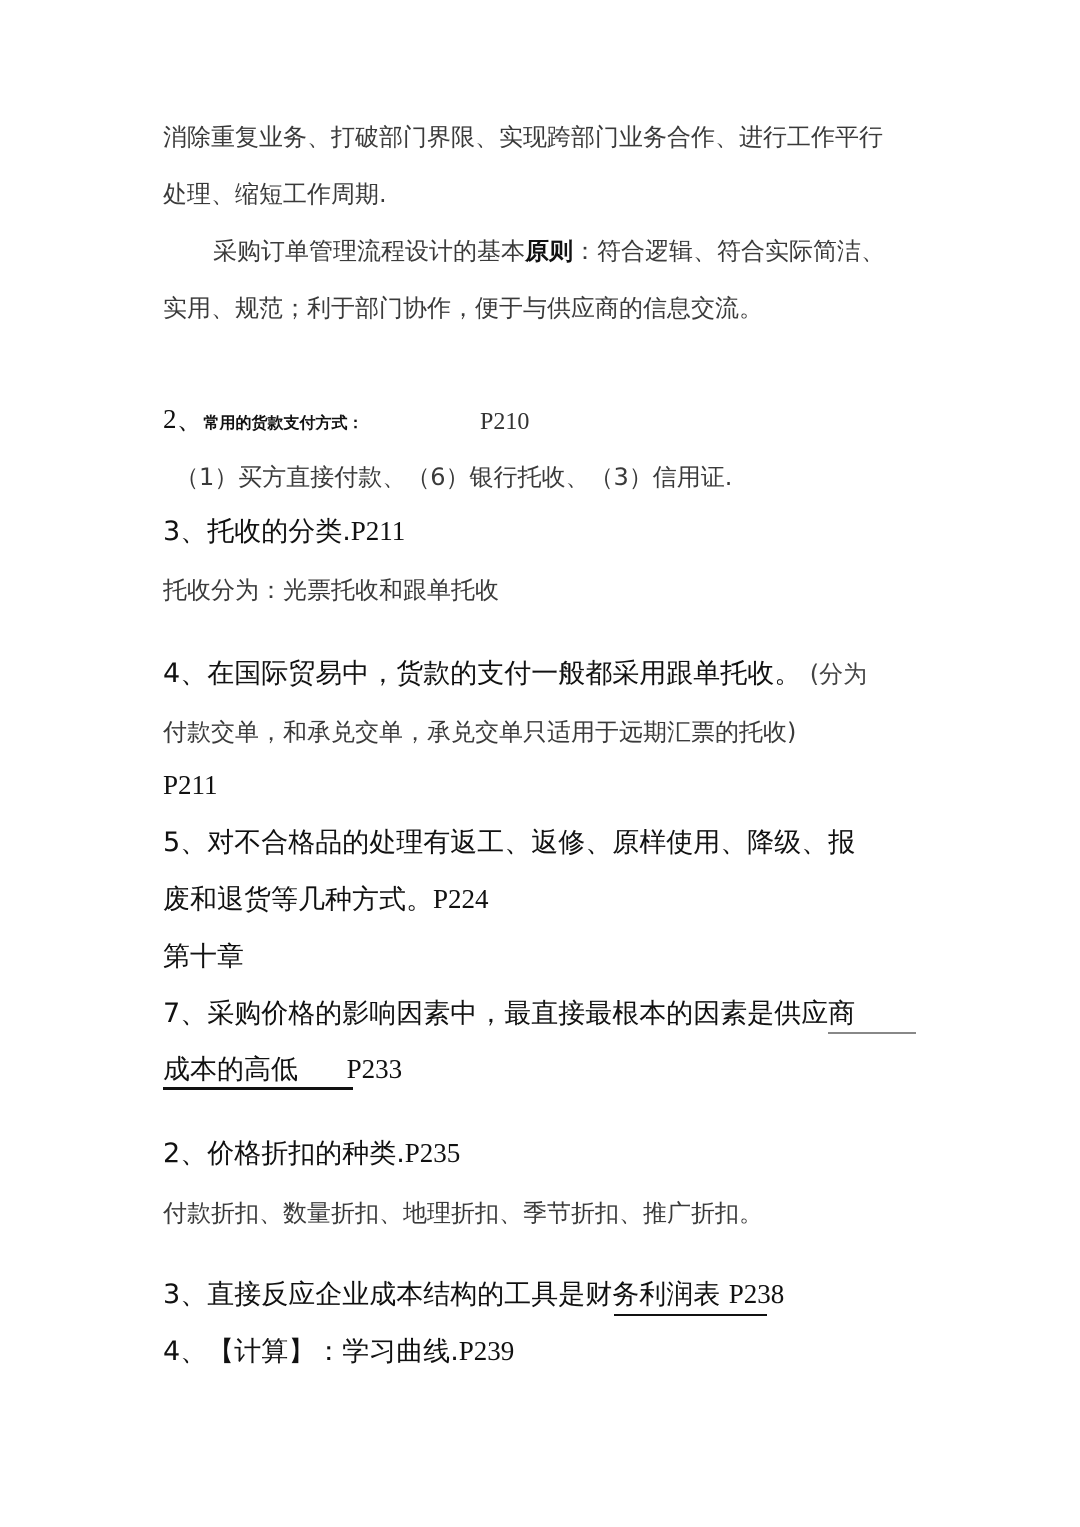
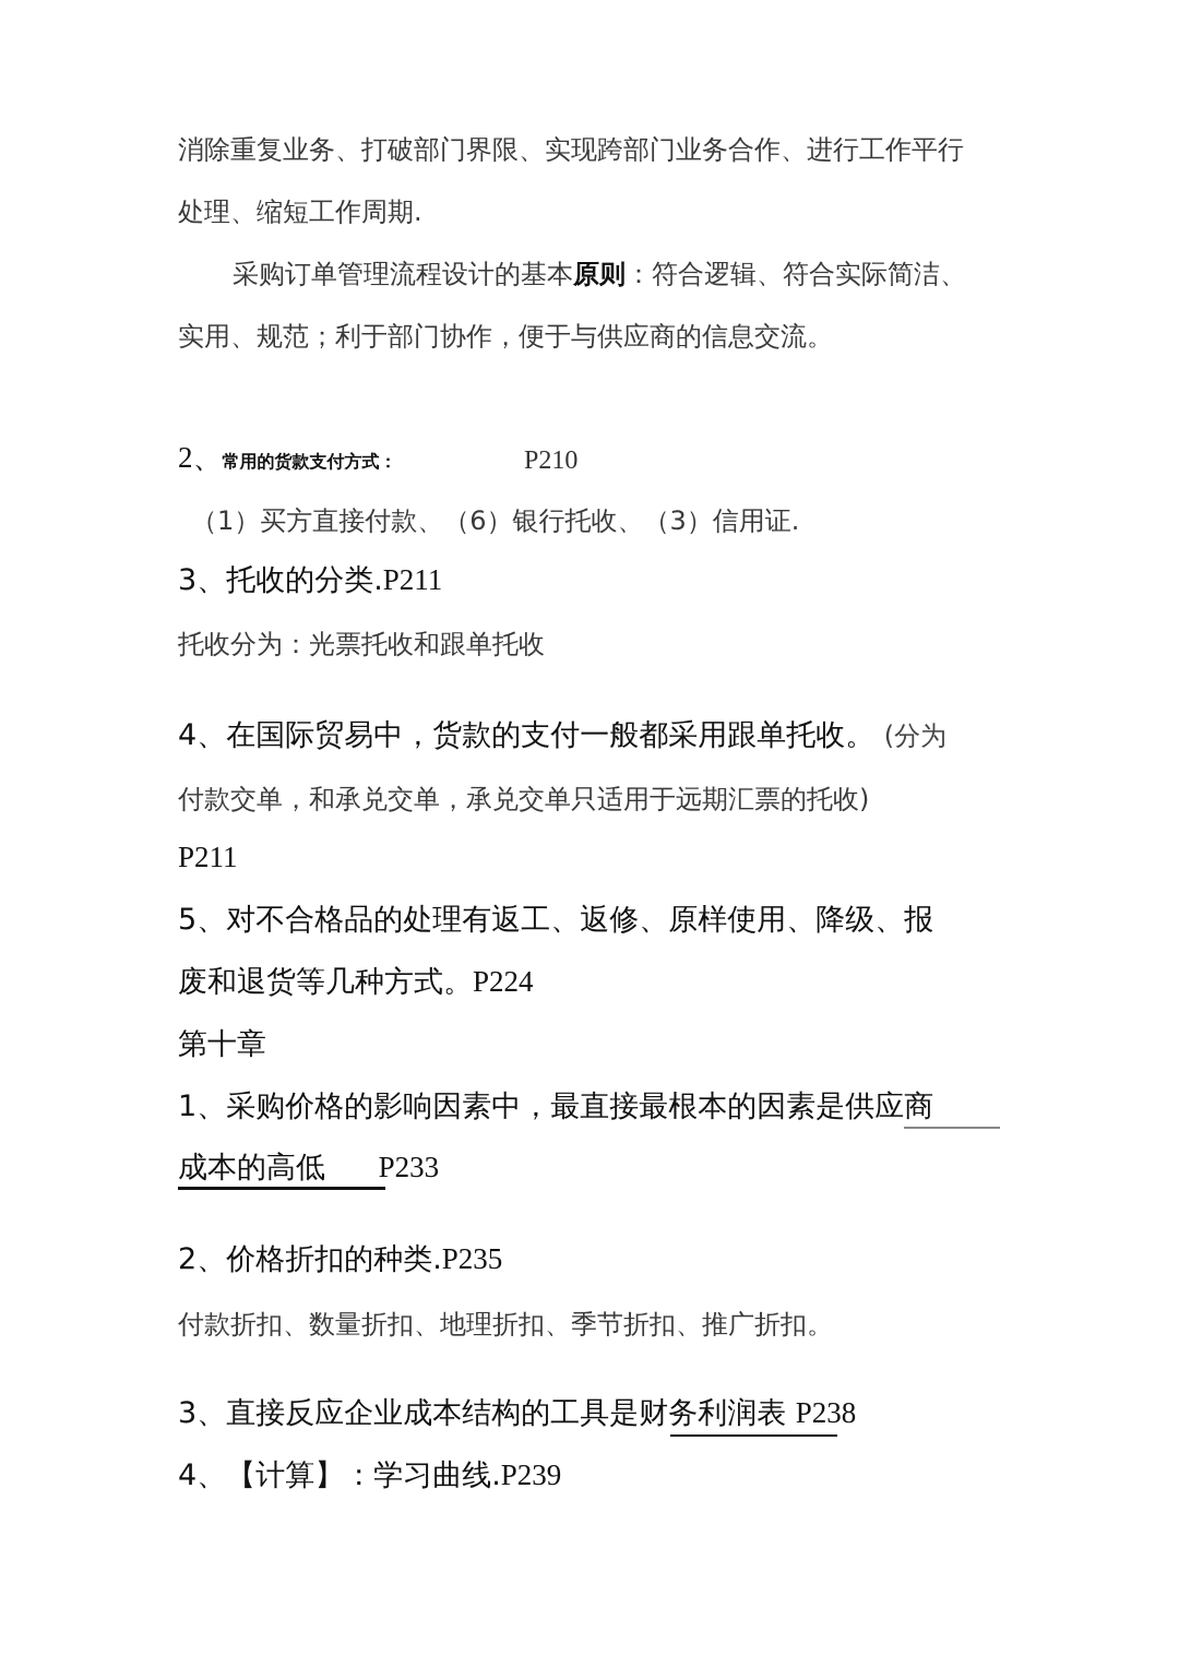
  消除重复业务、打破部门界限、实现跨部门业务合作、进行工作平行
  处理、缩短工作周期.
  采购订单管理流程设计的基本原则：符合逻辑、符合实际简洁、
  实用、规范；利于部门协作，便于与供应商的信息交流。
  2、常用的货款支付方式：
  P210
  （1）买方直接付款、（6）银行托收、（3）信用证.
  3、托收的分类.P211
  托收分为：光票托收和跟单托收
  4、在国际贸易中，货款的支付一般都采用跟单托收。 (分为
  付款交单，和承兑交单，承兑交单只适用于远期汇票的托收)
  P211
  5、对不合格品的处理有返工、返修、原样使用、降级、报
  废和退货等几种方式。P224
  第十章
- 7、采购价格的影响因素中，最直接最根本的因素是供应商
+ 1、采购价格的影响因素中，最直接最根本的因素是供应商
  成本的高低 P233
  2、价格折扣的种类.P235
  付款折扣、数量折扣、地理折扣、季节折扣、推广折扣。
  3、直接反应企业成本结构的工具是财务利润表 P238
  4、【计算】：学习曲线.P239
